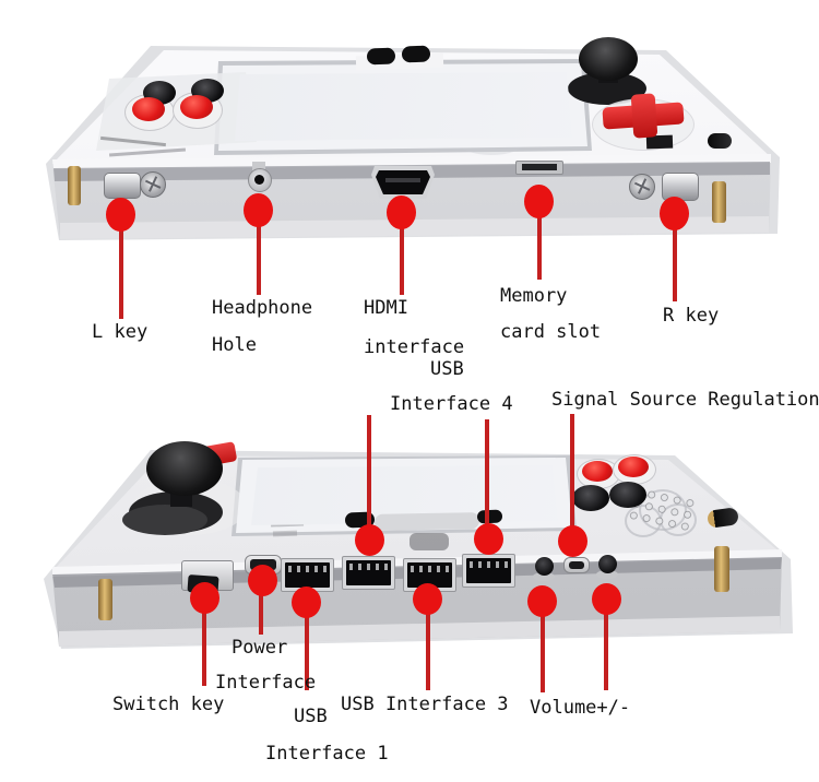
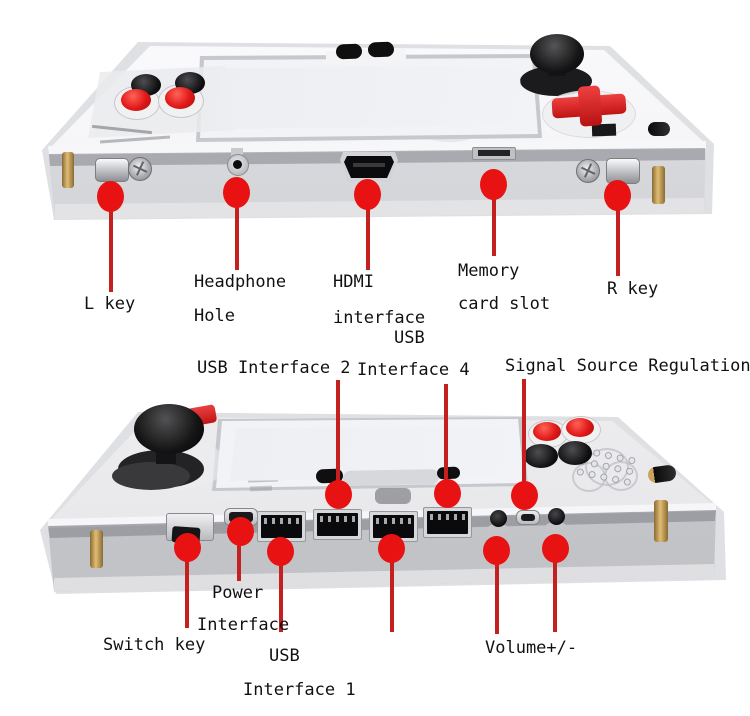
  L key
  Headphone
  Hole
  HDMI
  interface
  Memory
  card slot
  R key
  USB
+ USB Interface 2
  Interface 4
  Signal Source Regulation
  Power
  Interface
  Switch key
  USB
- USB Interface 3
  Volume+/-
  Interface 1
